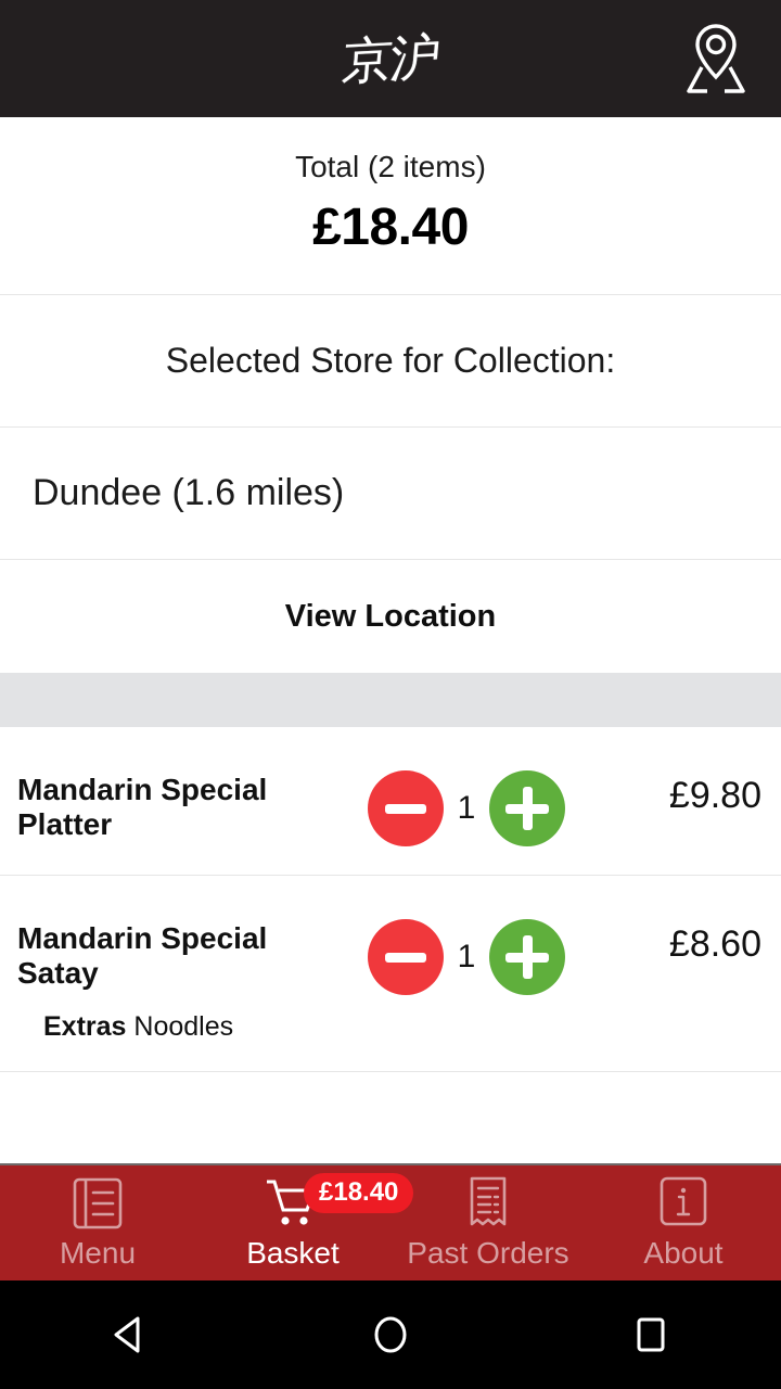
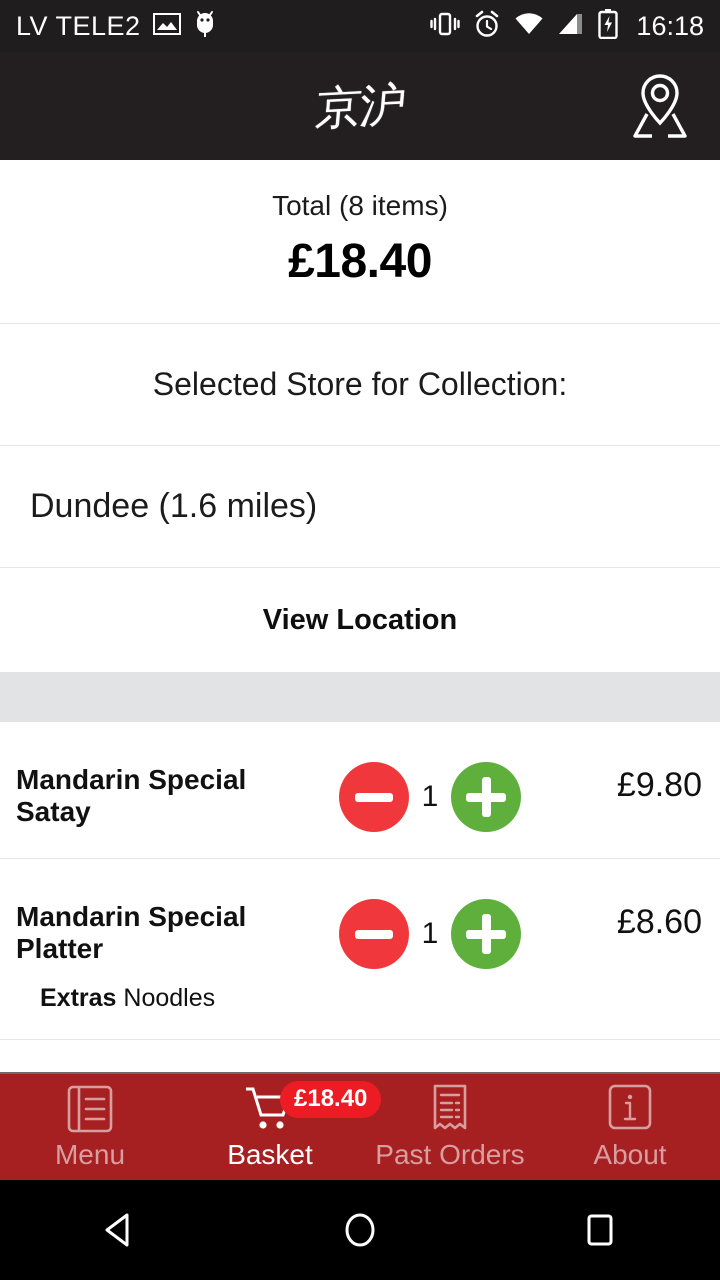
+ LV TELE2
+ 16:18
- Total (2 items)
+ Total (8 items)
  £18.40
  Selected Store for Collection:
  Dundee (1.6 miles)
  View Location
- Mandarin Special Platter
+ Mandarin Special Satay
  1
  £9.80
- Mandarin Special Satay
+ Mandarin Special Platter
  Extras Noodles
  1
  £8.60
  Menu
  £18.40
  Basket
  Past Orders
  About
